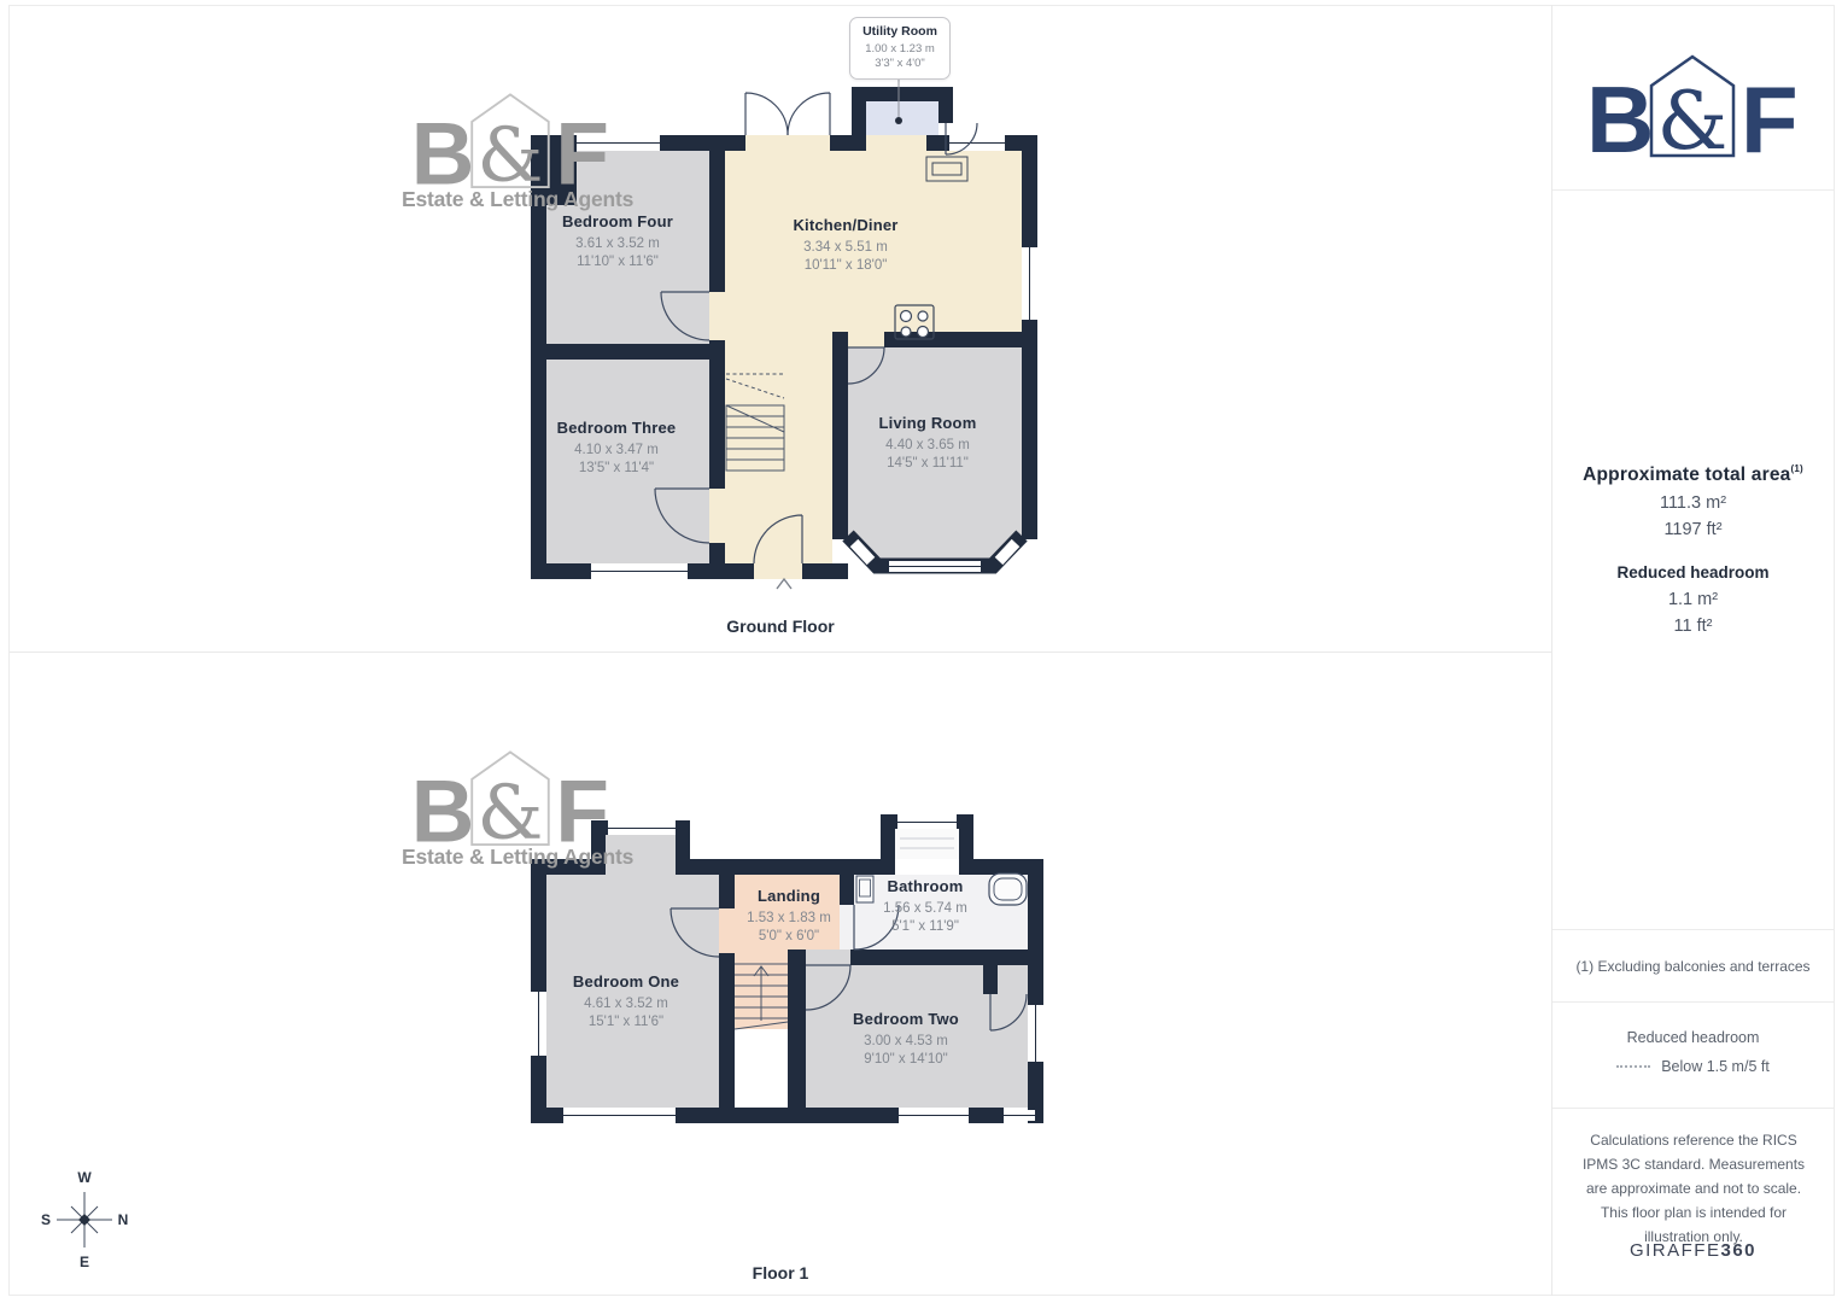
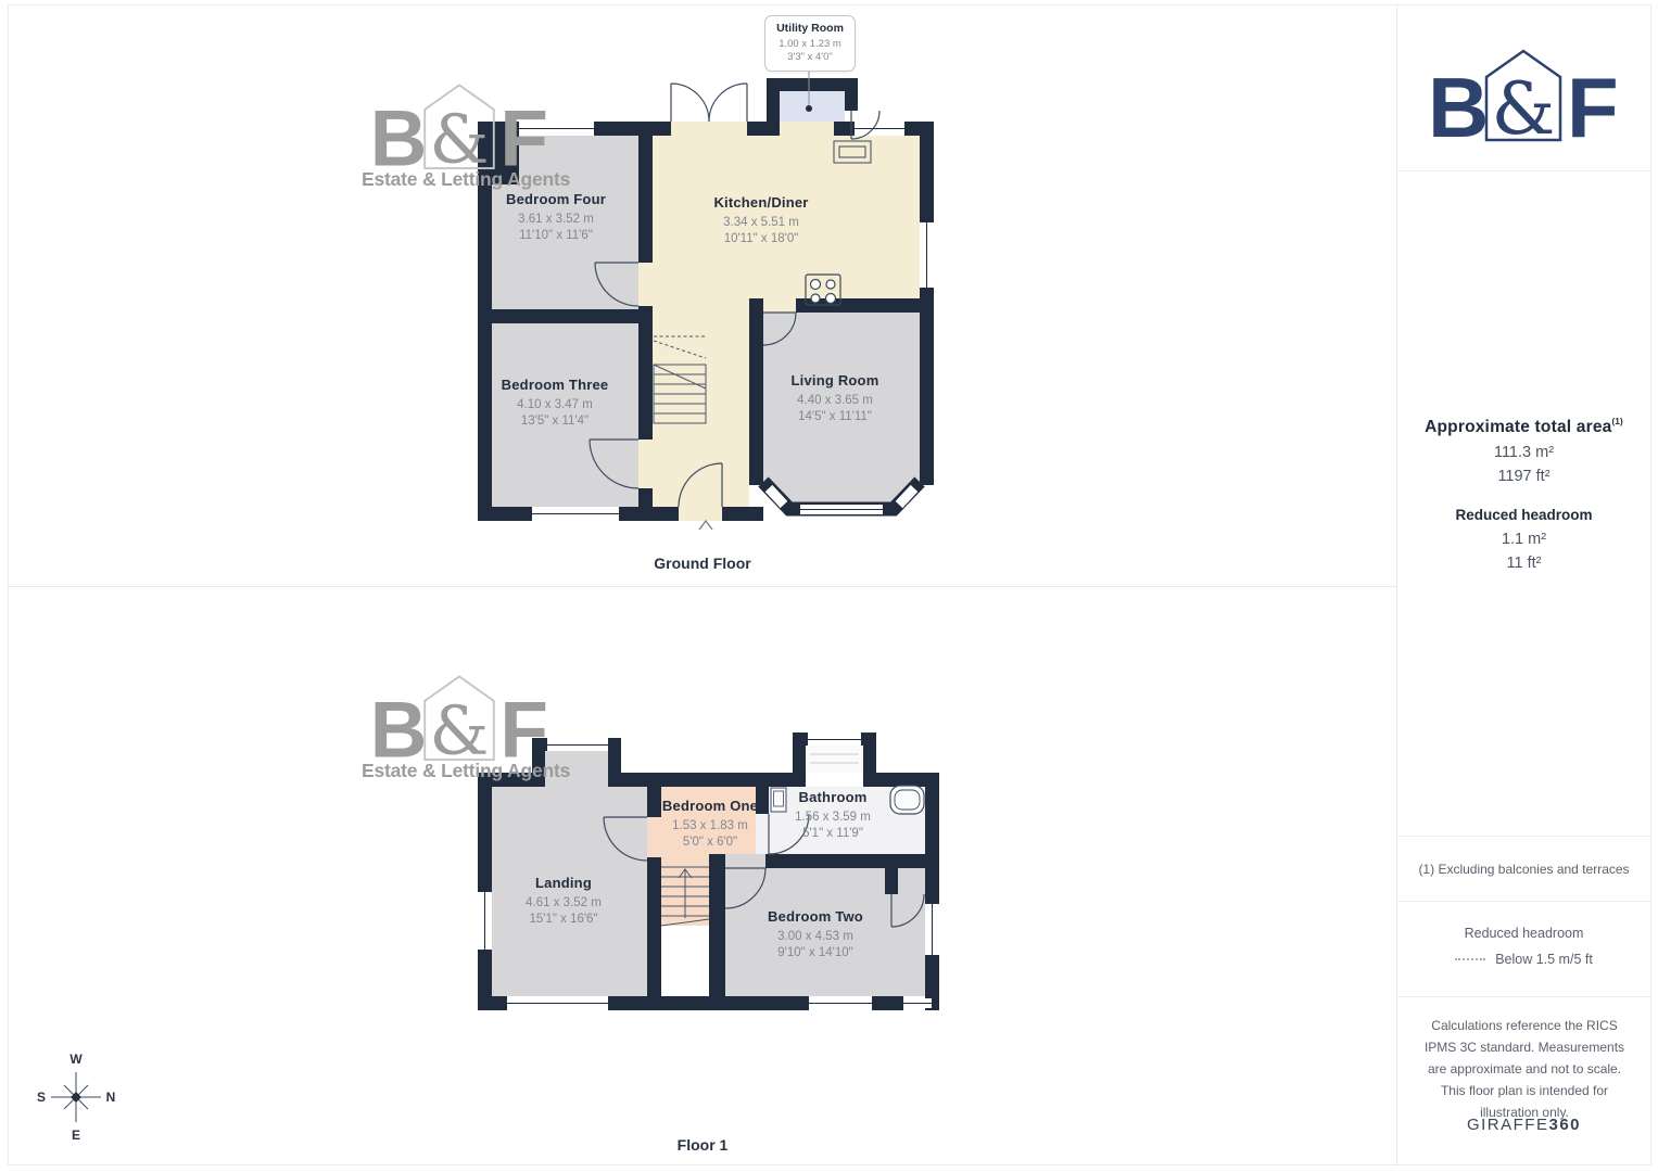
  B
  &
  F
  Estate & Letting Agents
  Utility Room
  1.00 x 1.23 m
  3'3" x 4'0"
  Bedroom Four
  3.61 x 3.52 m
  11'10" x 11'6"
  Kitchen/Diner
  3.34 x 5.51 m
  10'11" x 18'0"
  Bedroom Three
  4.10 x 3.47 m
  13'5" x 11'4"
  Living Room
  4.40 x 3.65 m
  14'5" x 11'11"
  Ground Floor
  B
  &
  F
  Estate & Letting Agents
- Bedroom One
+ Landing
  4.61 x 3.52 m
- 15'1" x 11'6"
+ 15'1" x 16'6"
- Landing
+ Bedroom One
  1.53 x 1.83 m
  5'0" x 6'0"
  Bathroom
- 1.56 x 5.74 m
+ 1.56 x 3.59 m
  5'1" x 11'9"
  Bedroom Two
  3.00 x 4.53 m
  9'10" x 14'10"
  Floor 1
  W
  N
  E
  S
  B
  &
  F
  Approximate total area(1)
  111.3 m²
  1197 ft²
  Reduced headroom
  1.1 m²
  11 ft²
  (1) Excluding balconies and terraces
  Reduced headroom
  Below 1.5 m/5 ft
  Calculations reference the RICS IPMS 3C standard. Measurements are approximate and not to scale. This floor plan is intended for illustration only.
  GIRAFFE360
